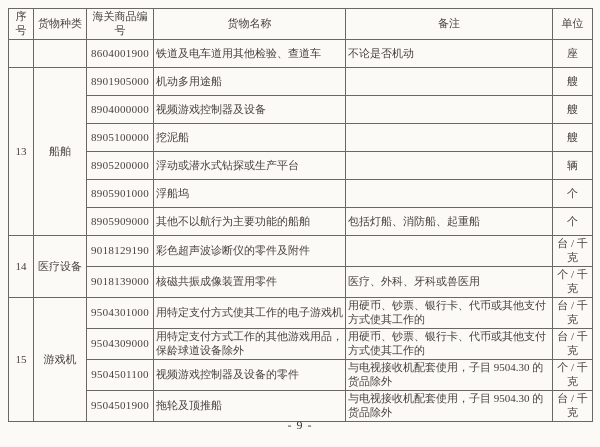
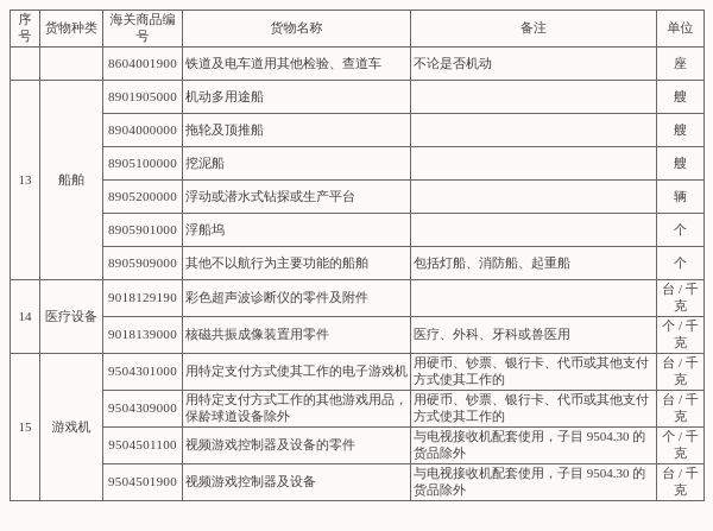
  序号	货物种类	海关商品编号	货物名称	备注	单位
  		8604001900	铁道及电车道用其他检验、查道车	不论是否机动	座
  13	船舶	8901905000	机动多用途船		艘
- 8904000000	视频游戏控制器及设备		艘
+ 8904000000	拖轮及顶推船		艘
  8905100000	挖泥船		艘
  8905200000	浮动或潜水式钻探或生产平台		辆
  8905901000	浮船坞		个
  8905909000	其他不以航行为主要功能的船舶	包括灯船、消防船、起重船	个
  14	医疗设备	9018129190	彩色超声波诊断仪的零件及附件		台 / 千克
  9018139000	核磁共振成像装置用零件	医疗、外科、牙科或兽医用	个 / 千克
  15	游戏机	9504301000	用特定支付方式使其工作的电子游戏机	用硬币、钞票、银行卡、代币或其他支付方式使其工作的	台 / 千克
  9504309000	用特定支付方式工作的其他游戏用品，保龄球道设备除外	用硬币、钞票、银行卡、代币或其他支付方式使其工作的	台 / 千克
  9504501100	视频游戏控制器及设备的零件	与电视接收机配套使用，子目 9504.30 的货品除外	个 / 千克
- 9504501900	拖轮及顶推船	与电视接收机配套使用，子目 9504.30 的货品除外	台 / 千克
+ 9504501900	视频游戏控制器及设备	与电视接收机配套使用，子目 9504.30 的货品除外	台 / 千克
- - 9 -
